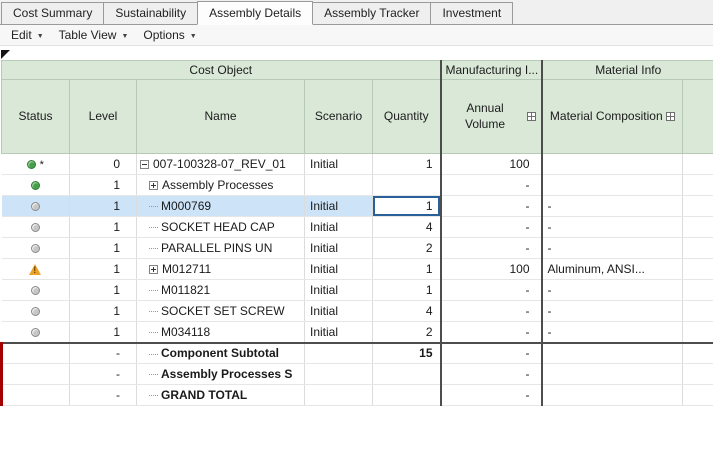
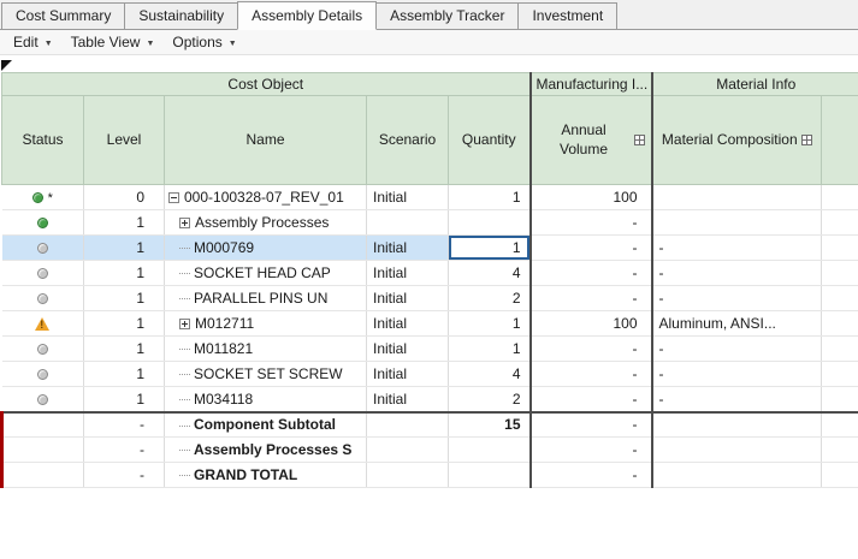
  Cost Summary
  Sustainability
  Assembly Details
  Assembly Tracker
  Investment
  Edit
  Table View
  Options
  Cost Object	Manufacturing I...	Material Info
  Status	Level	Name	Scenario	Quantity	Annual Volume	Material Composition
- *	0	007-100328-07_REV_01	Initial	1	100
+ *	0	000-100328-07_REV_01	Initial	1	100
  	1	Assembly Processes			-
  	1	M000769	Initial	1	-	-
  	1	SOCKET HEAD CAP	Initial	4	-	-
  	1	PARALLEL PINS UN	Initial	2	-	-
  	1	M012711	Initial	1	100	Aluminum, ANSI...
  	1	M011821	Initial	1	-	-
  	1	SOCKET SET SCREW	Initial	4	-	-
  	1	M034118	Initial	2	-	-
  	-	Component Subtotal		15	-
  	-	Assembly Processes S			-
  	-	GRAND TOTAL			-
